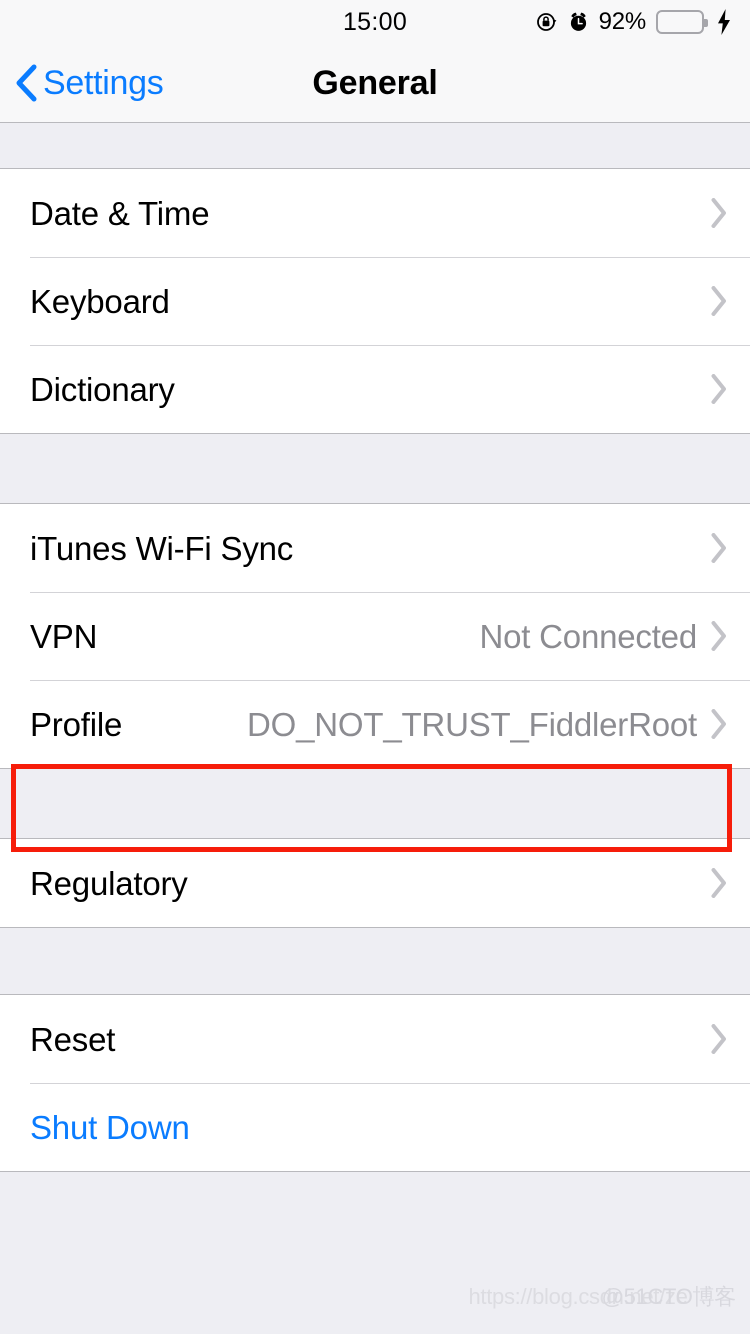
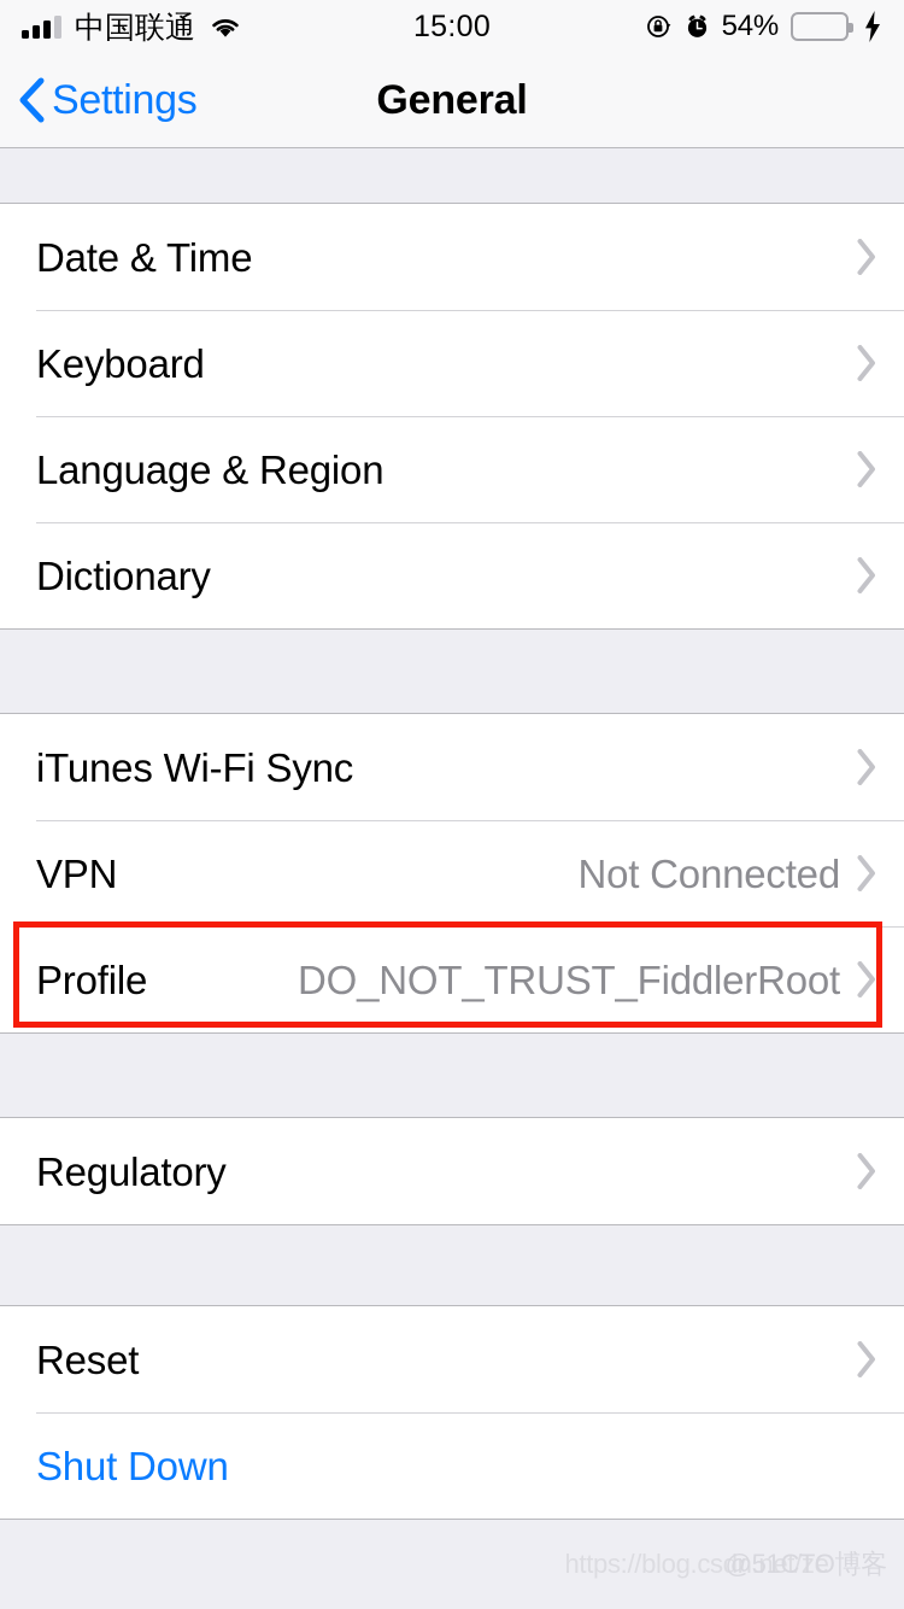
+ 中国联通
  15:00
- 92%
+ 54%
  Settings
  General
  Date & Time
  Keyboard
+ Language & Region
  Dictionary
  iTunes Wi-Fi Sync
  VPN
  Not Connected
  Profile
  DO_NOT_TRUST_FiddlerRoot
  Regulatory
  Reset
  Shut Down
